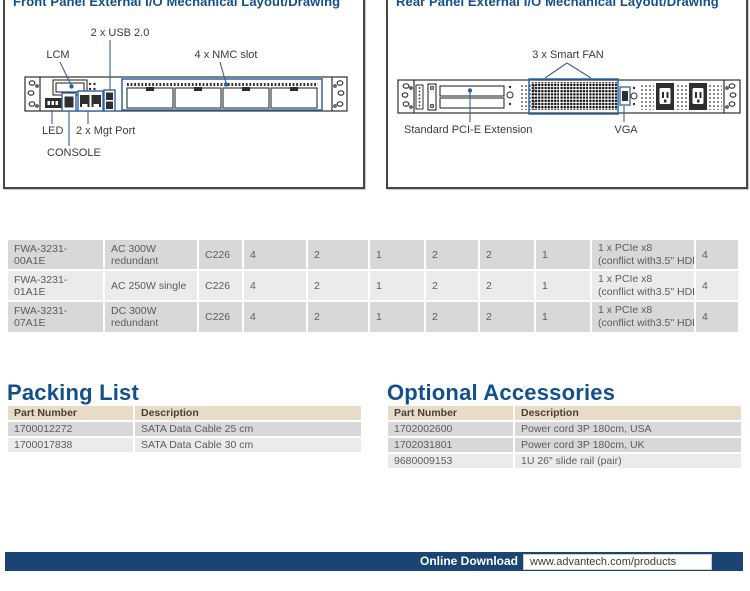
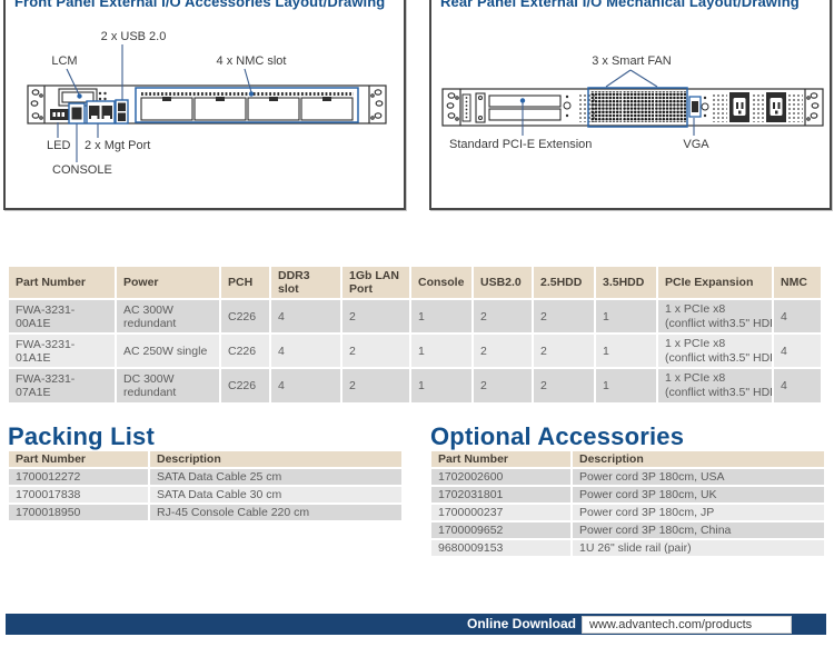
- Front Panel External I/O Mechanical Layout/Drawing
+ Front Panel External I/O Accessories Layout/Drawing
  2 x USB 2.0
  LCM
  4 x NMC slot
  LED
  2 x Mgt Port
  CONSOLE
  Rear Panel External I/O Mechanical Layout/Drawing
  3 x Smart FAN
  Standard PCI-E Extension
  VGA
+ Part Number	Power	PCH	DDR3 slot	1Gb LAN Port	Console	USB2.0	2.5HDD	3.5HDD	PCIe Expansion	NMC
  FWA-3231-00A1E	AC 300W redundant	C226	4	2	1	2	2	1	1 x PCIe x8 (conflict with3.5" HD	4
  FWA-3231-01A1E	AC 250W single	C226	4	2	1	2	2	1	1 x PCIe x8 (conflict with3.5" HD	4
  FWA-3231-07A1E	DC 300W redundant	C226	4	2	1	2	2	1	1 x PCIe x8 (conflict with3.5" HD	4
  Packing List
  Part Number	Description
  1700012272	SATA Data Cable 25 cm
  1700017838	SATA Data Cable 30 cm
+ 1700018950	RJ-45 Console Cable 220 cm
  Optional Accessories
  Part Number	Description
  1702002600	Power cord 3P 180cm, USA
  1702031801	Power cord 3P 180cm, UK
+ 1700000237	Power cord 3P 180cm, JP
+ 1700009652	Power cord 3P 180cm, China
  9680009153	1U 26" slide rail (pair)
  Online Download
  www.advantech.com/products
